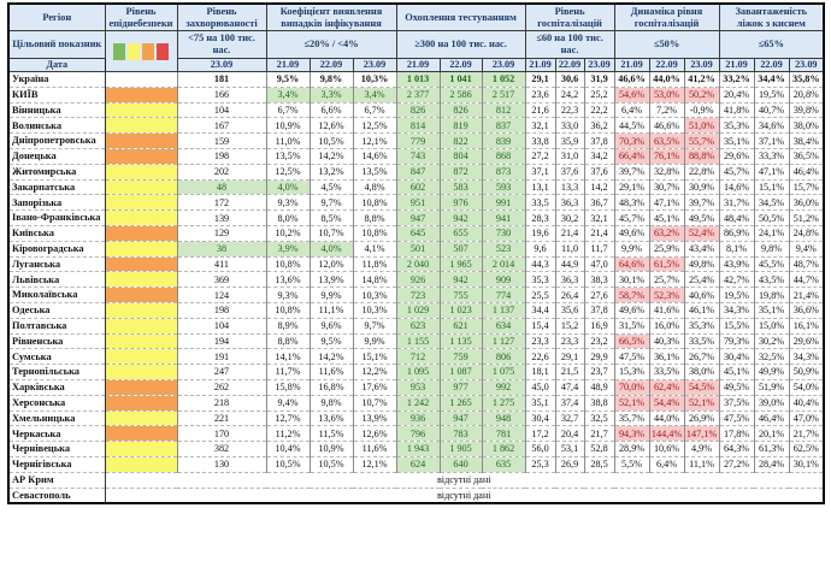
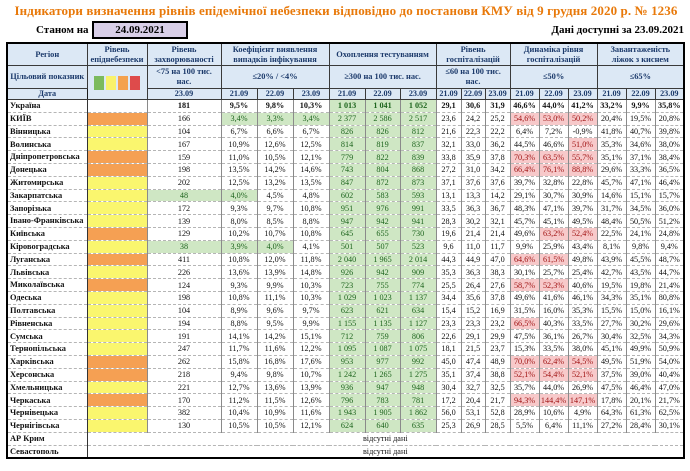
+ Індикатори визначення рівнів епідемічної небезпеки відповідно до постанови КМУ від 9 грудня 2020 р. № 1236
+ Станом на
+ 24.09.2021
+ Дані доступні за 23.09.2021
  Регіон	Рівень епіднебезпеки	Рівень захворюваності	Коефіцієнт виявлення випадків інфікування	Охоплення тестуванням	Рівень госпіталізацій	Динаміка рівня госпіталізацій	Завантаженість ліжок з киснем
  Цільовий показник		<75 на 100 тис. нас.	≤20% / <4%	≥300 на 100 тис. нас.	≤60 на 100 тис. нас.	≤50%	≤65%
  Дата	23.09	21.09	22.09	23.09	21.09	22.09	23.09	21.09	22.09	23.09	21.09	22.09	23.09	21.09	22.09	23.09
- Україна		181	9,5%	9,8%	10,3%	1 013	1 041	1 052	29,1	30,6	31,9	46,6%	44,0%	41,2%	33,2%	34,4%	35,8%
+ Україна		181	9,5%	9,8%	10,3%	1 013	1 041	1 052	29,1	30,6	31,9	46,6%	44,0%	41,2%	33,2%	9,9%	35,8%
  КИЇВ		166	3,4%	3,3%	3,4%	2 377	2 586	2 517	23,6	24,2	25,2	54,6%	53,0%	50,2%	20,4%	19,5%	20,8%
  Вінницька		104	6,7%	6,6%	6,7%	826	826	812	21,6	22,3	22,2	6,4%	7,2%	-0,9%	41,8%	40,7%	39,8%
  Волинська		167	10,9%	12,6%	12,5%	814	819	837	32,1	33,0	36,2	44,5%	46,6%	51,0%	35,3%	34,6%	38,0%
  Дніпропетровська		159	11,0%	10,5%	12,1%	779	822	839	33,8	35,9	37,8	70,3%	63,5%	55,7%	35,1%	37,1%	38,4%
  Донецька		198	13,5%	14,2%	14,6%	743	804	868	27,2	31,0	34,2	66,4%	76,1%	88,8%	29,6%	33,3%	36,5%
  Житомирська		202	12,5%	13,2%	13,5%	847	872	873	37,1	37,6	37,6	39,7%	32,8%	22,8%	45,7%	47,1%	46,4%
  Закарпатська		48	4,0%	4,5%	4,8%	602	583	593	13,1	13,3	14,2	29,1%	30,7%	30,9%	14,6%	15,1%	15,7%
  Запорізька		172	9,3%	9,7%	10,8%	951	976	991	33,5	36,3	36,7	48,3%	47,1%	39,7%	31,7%	34,5%	36,0%
  Івано-Франківська		139	8,0%	8,5%	8,8%	947	942	941	28,3	30,2	32,1	45,7%	45,1%	49,5%	48,4%	50,5%	51,2%
- Київська		129	10,2%	10,7%	10,8%	645	655	730	19,6	21,4	21,4	49,6%	63,2%	52,4%	86,9%	24,1%	24,8%
+ Київська		129	10,2%	10,7%	10,8%	645	655	730	19,6	21,4	21,4	49,6%	63,2%	52,4%	22,5%	24,1%	24,8%
  Кіровоградська		38	3,9%	4,0%	4,1%	501	507	523	9,6	11,0	11,7	9,9%	25,9%	43,4%	8,1%	9,8%	9,4%
  Луганська		411	10,8%	12,0%	11,8%	2 040	1 965	2 014	44,3	44,9	47,0	64,6%	61,5%	49,8%	43,9%	45,5%	48,7%
- Львівська		369	13,6%	13,9%	14,8%	926	942	909	35,3	36,3	38,3	30,1%	25,7%	25,4%	42,7%	43,5%	44,7%
+ Львівська		226	13,6%	13,9%	14,8%	926	942	909	35,3	36,3	38,3	30,1%	25,7%	25,4%	42,7%	43,5%	44,7%
  Миколаївська		124	9,3%	9,9%	10,3%	723	755	774	25,5	26,4	27,6	58,7%	52,3%	40,6%	19,5%	19,8%	21,4%
- Одеська		198	10,8%	11,1%	10,3%	1 029	1 023	1 137	34,4	35,6	37,8	49,6%	41,6%	46,1%	34,3%	35,1%	36,6%
+ Одеська		198	10,8%	11,1%	10,3%	1 029	1 023	1 137	34,4	35,6	37,8	49,6%	41,6%	46,1%	34,3%	35,1%	80,8%
  Полтавська		104	8,9%	9,6%	9,7%	623	621	634	15,4	15,2	16,9	31,5%	16,0%	35,3%	15,5%	15,0%	16,1%
- Рівненська		194	8,8%	9,5%	9,9%	1 155	1 135	1 127	23,3	23,3	23,2	66,5%	40,3%	33,5%	79,3%	30,2%	29,6%
+ Рівненська		194	8,8%	9,5%	9,9%	1 155	1 135	1 127	23,3	23,3	23,2	66,5%	40,3%	33,5%	27,7%	30,2%	29,6%
  Сумська		191	14,1%	14,2%	15,1%	712	759	806	22,6	29,1	29,9	47,5%	36,1%	26,7%	30,4%	32,5%	34,3%
  Тернопільська		247	11,7%	11,6%	12,2%	1 095	1 087	1 075	18,1	21,5	23,7	15,3%	33,5%	38,0%	45,1%	49,9%	50,9%
  Харківська		262	15,8%	16,8%	17,6%	953	977	992	45,0	47,4	48,9	70,0%	62,4%	54,5%	49,5%	51,9%	54,0%
  Херсонська		218	9,4%	9,8%	10,7%	1 242	1 265	1 275	35,1	37,4	38,8	52,1%	54,4%	52,1%	37,5%	39,0%	40,4%
  Хмельницька		221	12,7%	13,6%	13,9%	936	947	948	30,4	32,7	32,5	35,7%	44,0%	26,9%	47,5%	46,4%	47,0%
  Черкаська		170	11,2%	11,5%	12,6%	796	783	781	17,2	20,4	21,7	94,3%	144,4%	147,1%	17,8%	20,1%	21,7%
  Чернівецька		382	10,4%	10,9%	11,6%	1 943	1 905	1 862	56,0	53,1	52,8	28,9%	10,6%	4,9%	64,3%	61,3%	62,5%
  Чернігівська		130	10,5%	10,5%	12,1%	624	640	635	25,3	26,9	28,5	5,5%	6,4%	11,1%	27,2%	28,4%	30,1%
  АР Крим	відсутні дані
  Севастополь	відсутні дані
